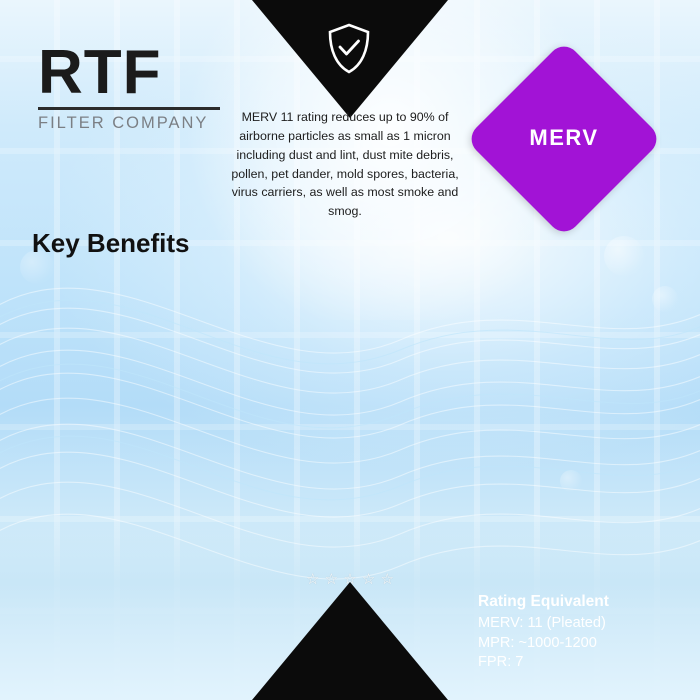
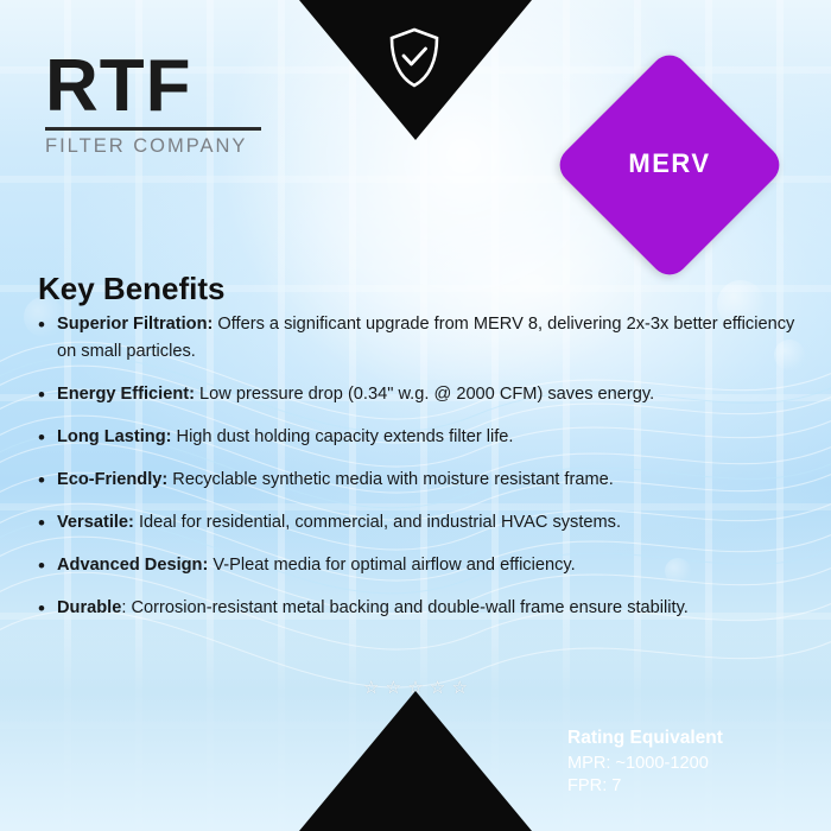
  RTF
  FILTER COMPANY
- MERV 11 rating reduces up to 90% of airborne particles as small as 1 micron including dust and lint, dust mite debris, pollen, pet dander, mold spores, bacteria, virus carriers, as well as most smoke and smog.
  MERV
  Key Benefits
+ Superior Filtration: Offers a significant upgrade from MERV 8, delivering 2x-3x better efficiency on small particles.
+ Energy Efficient: Low pressure drop (0.34" w.g. @ 2000 CFM) saves energy.
+ Long Lasting: High dust holding capacity extends filter life.
+ Eco-Friendly: Recyclable synthetic media with moisture resistant frame.
+ Versatile: Ideal for residential, commercial, and industrial HVAC systems.
+ Advanced Design: V-Pleat media for optimal airflow and efficiency.
+ Durable: Corrosion-resistant metal backing and double-wall frame ensure stability.
  ☆
  ☆
  ☆
  ☆
  ☆
  Rating Equivalent
- MERV: 11 (Pleated)
  MPR: ~1000-1200
  FPR: 7
